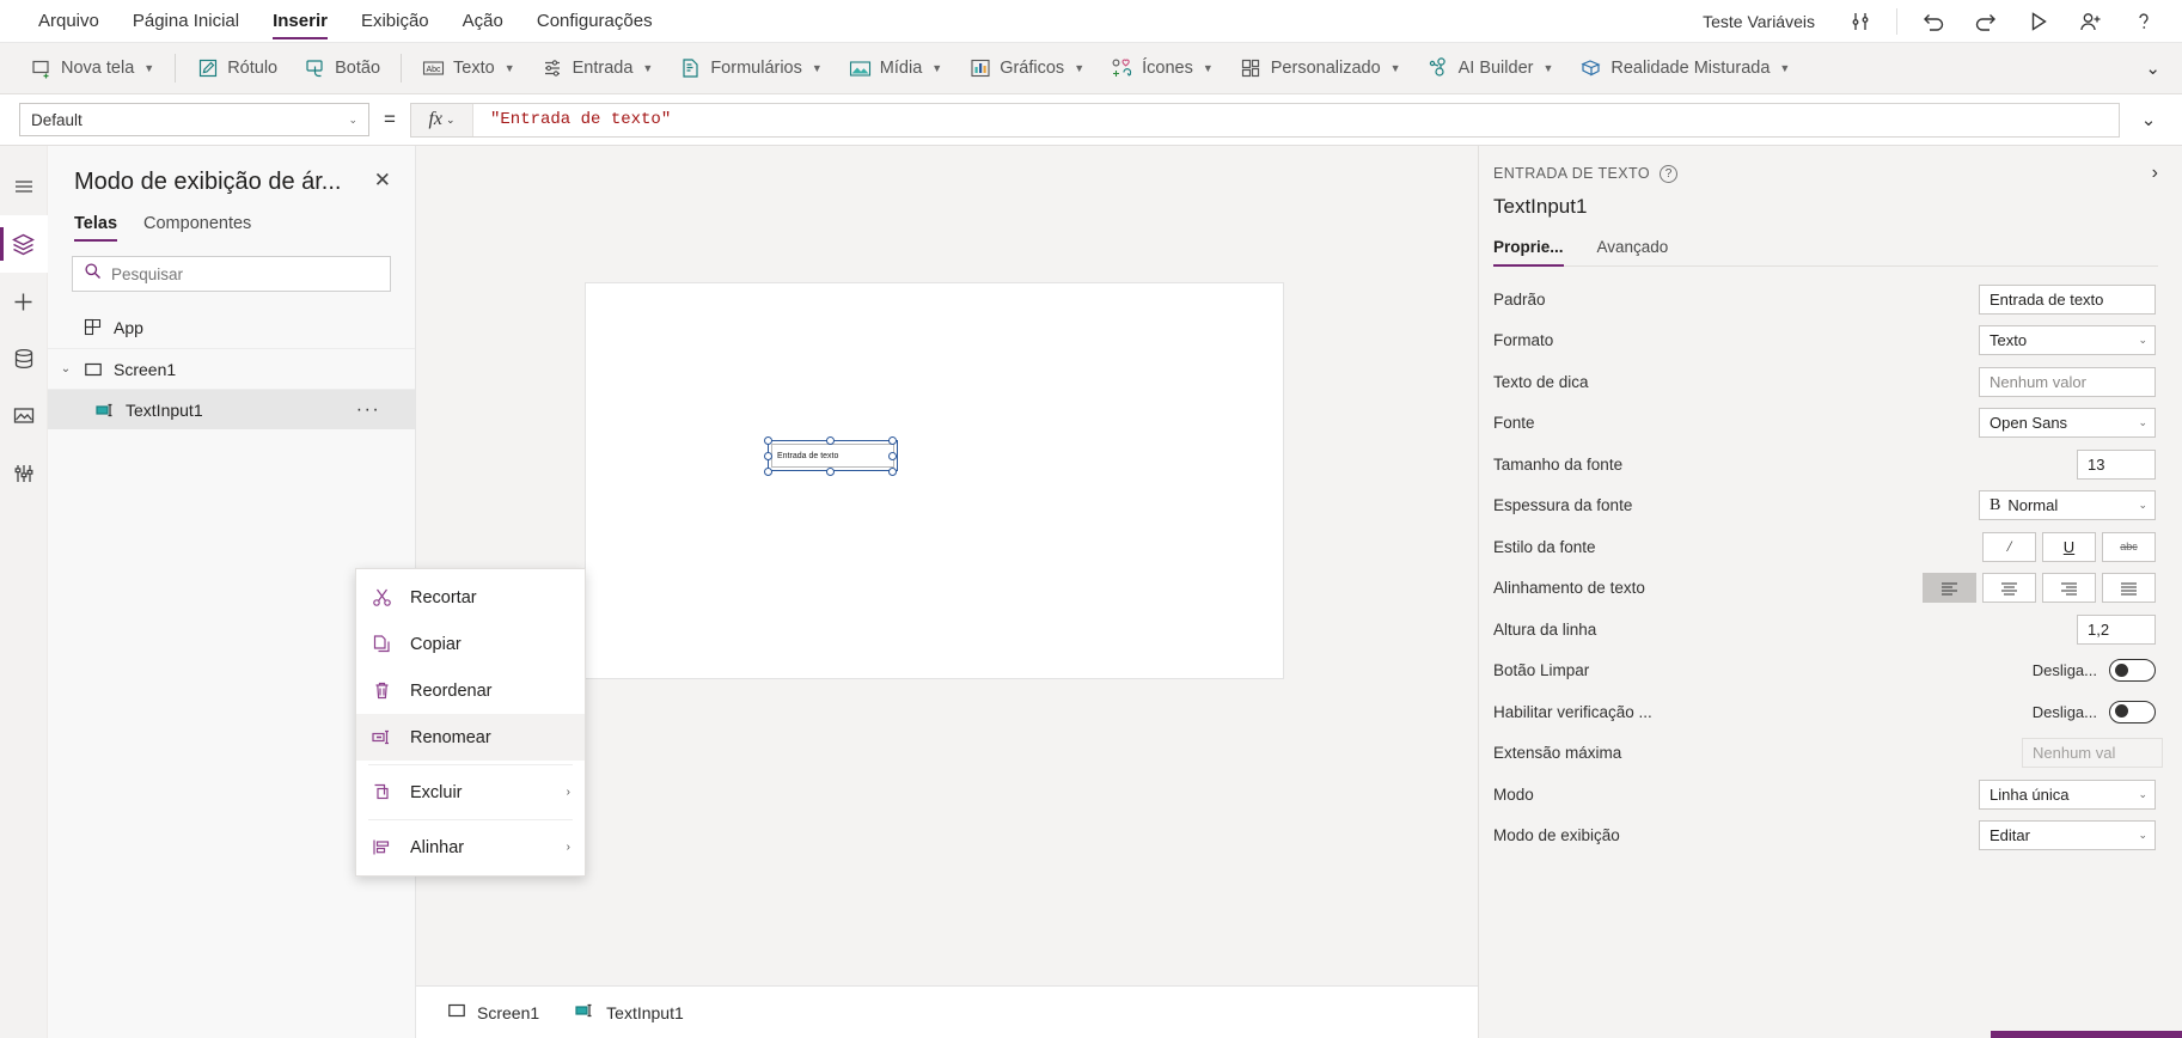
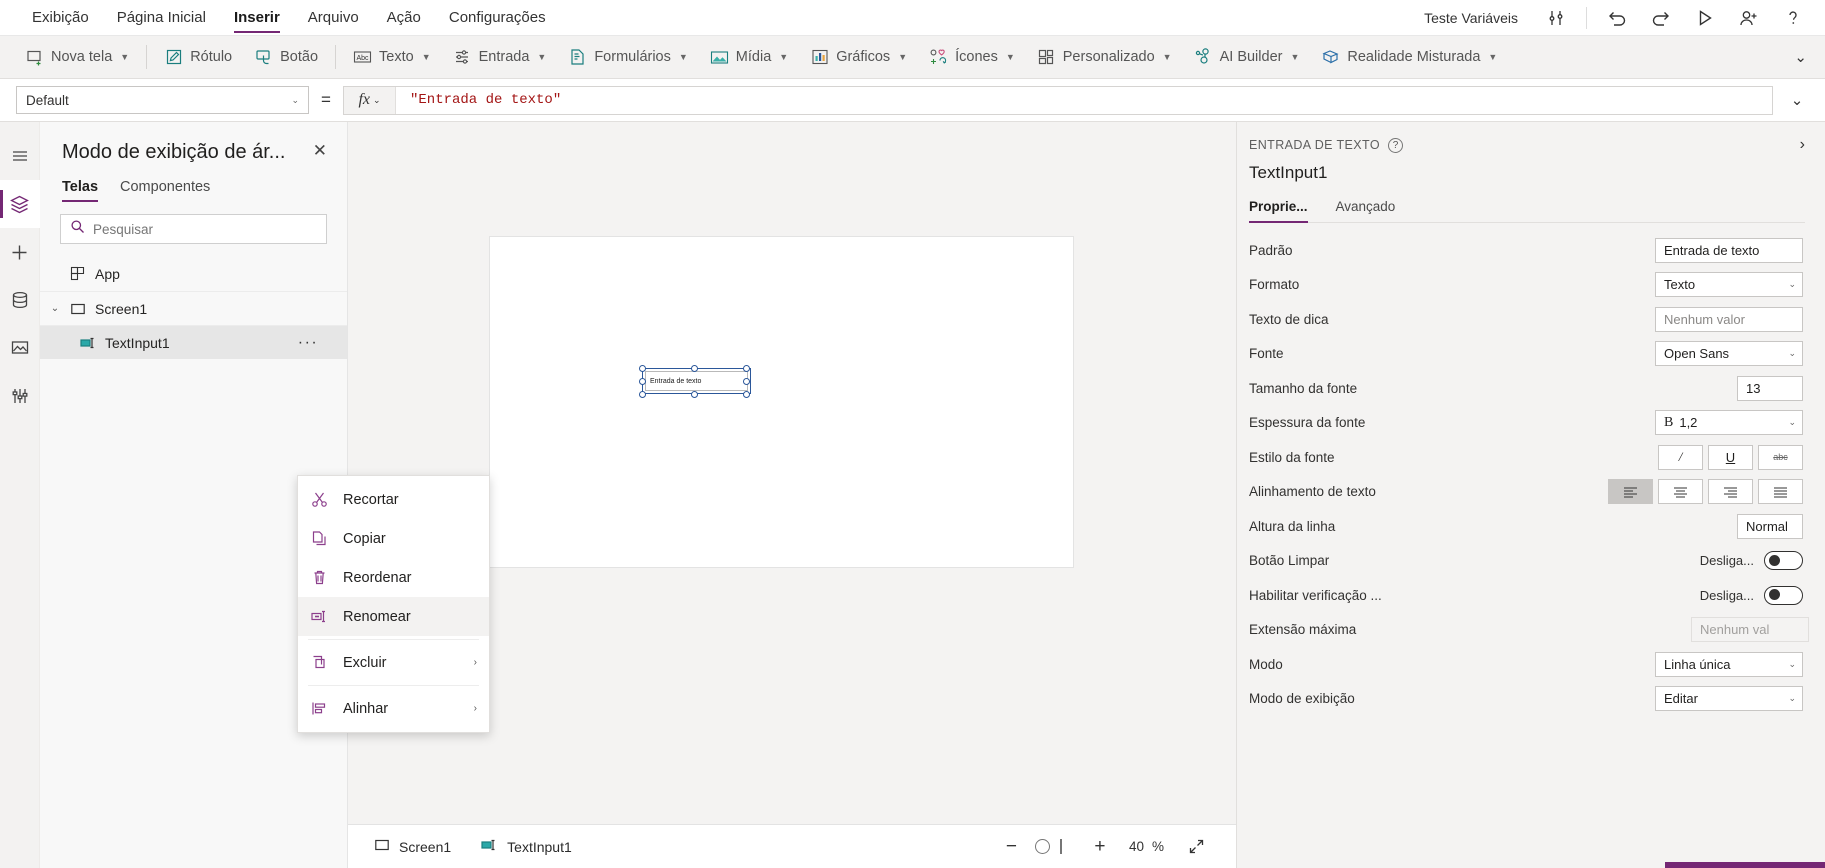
- Arquivo
+ Exibição
  Página Inicial
  Inserir
- Exibição
+ Arquivo
  Ação
  Configurações
  Teste Variáveis
  Nova tela
  ▼
  Rótulo
  Botão
  Texto
  ▼
  Entrada
  ▼
  Formulários
  ▼
  Mídia
  ▼
  Gráficos
  ▼
  Ícones
  ▼
  Personalizado
  ▼
  AI Builder
  ▼
  Realidade Misturada
  ▼
  ⌄
  Default
  ⌄
  =
  fx
  ⌄
  "Entrada de texto"
  ⌄
  Modo de exibição de ár...
  ✕
  Telas
  Componentes
  Pesquisar
  App
  ⌄
  Screen1
  TextInput1
  ···
  Recortar
  Copiar
  Reordenar
  Renomear
  Excluir
  ›
  Alinhar
  ›
  Screen1
  TextInput1
+ −
+ +
+ 40
+ %
  ENTRADA DE TEXTO
  ?
  ›
  TextInput1
  Proprie...
  Avançado
  Padrão
  Entrada de texto
  Formato
  Texto
  ⌄
  Texto de dica
  Nenhum valor
  Fonte
  Open Sans
  ⌄
  Tamanho da fonte
  13
  Espessura da fonte
  B
- Normal
+ 1,2
  ⌄
  Estilo da fonte
  /
  U
  abc
  Alinhamento de texto
  Altura da linha
- 1,2
+ Normal
  Botão Limpar
  Desliga...
  Habilitar verificação ...
  Desliga...
  Extensão máxima
  Nenhum val
  Modo
  Linha única
  ⌄
  Modo de exibição
  Editar
  ⌄
